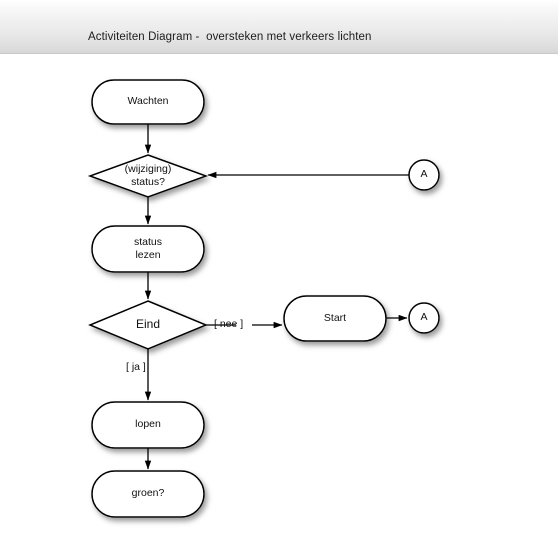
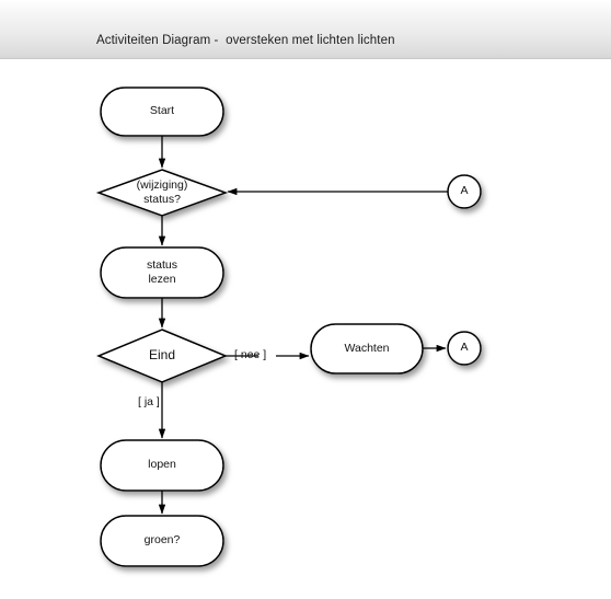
- Activiteiten Diagram - oversteken met verkeers lichten
+ Activiteiten Diagram - oversteken met lichten lichten
- Wachten
+ Start
  (wijziging)
  status?
  status
  lezen
  Eind
  lopen
  groen?
- Start
+ Wachten
  A
  A
  [ nee ]
  [ ja ]
